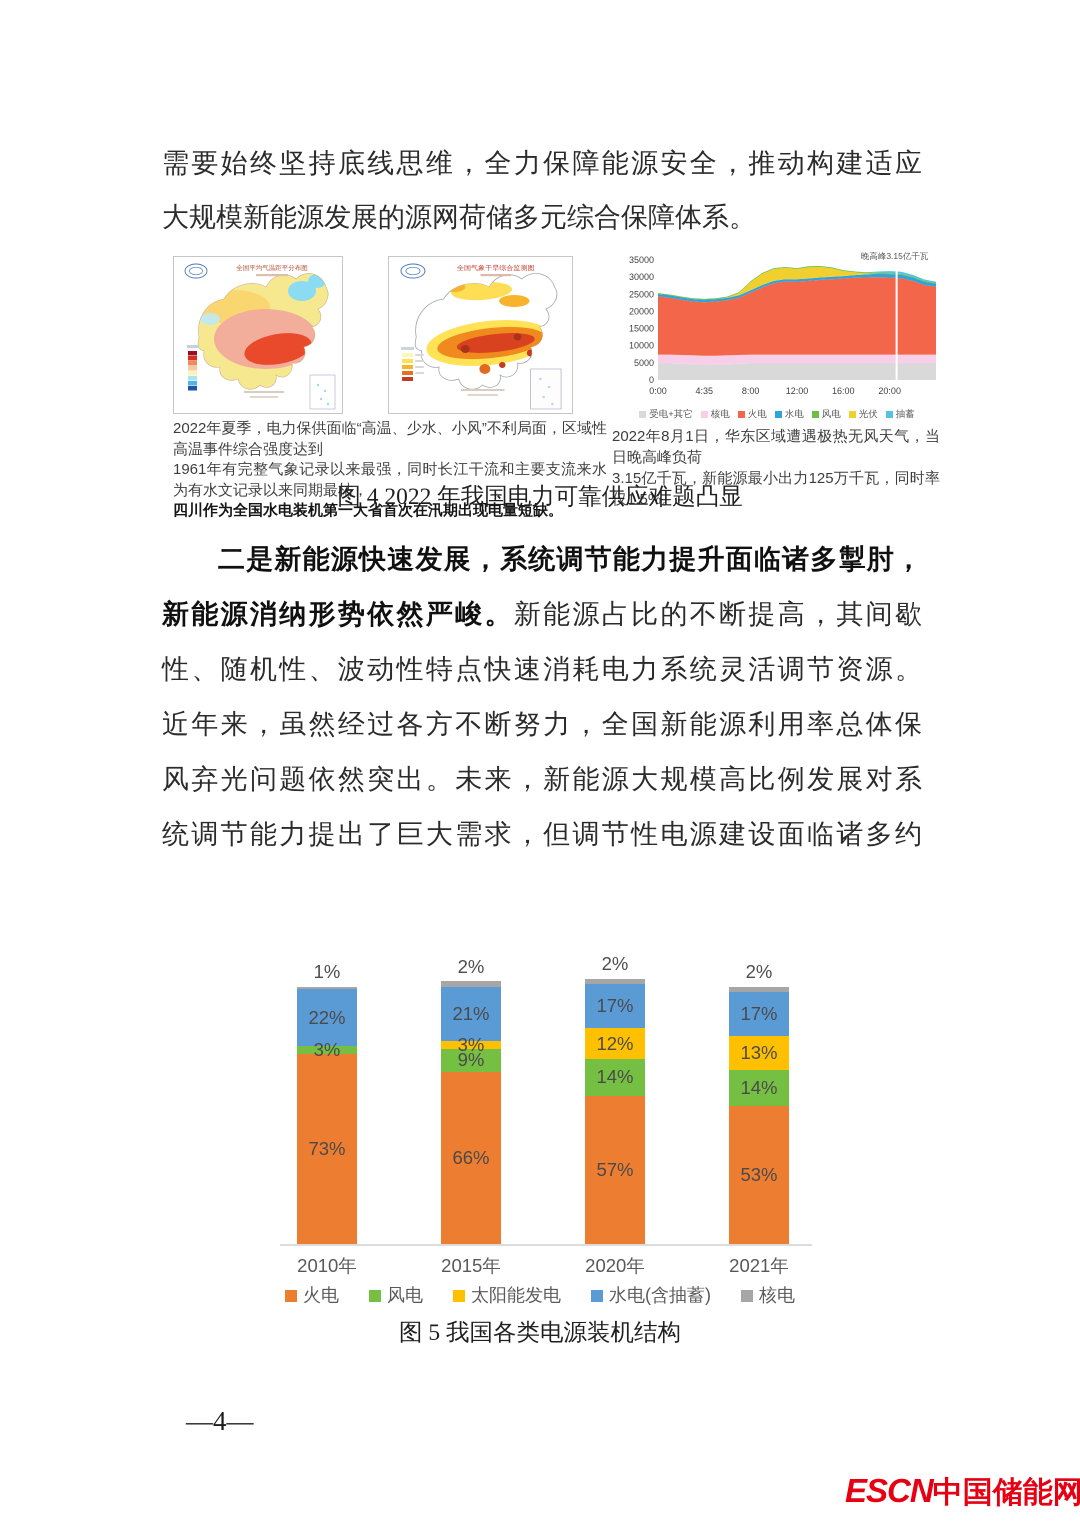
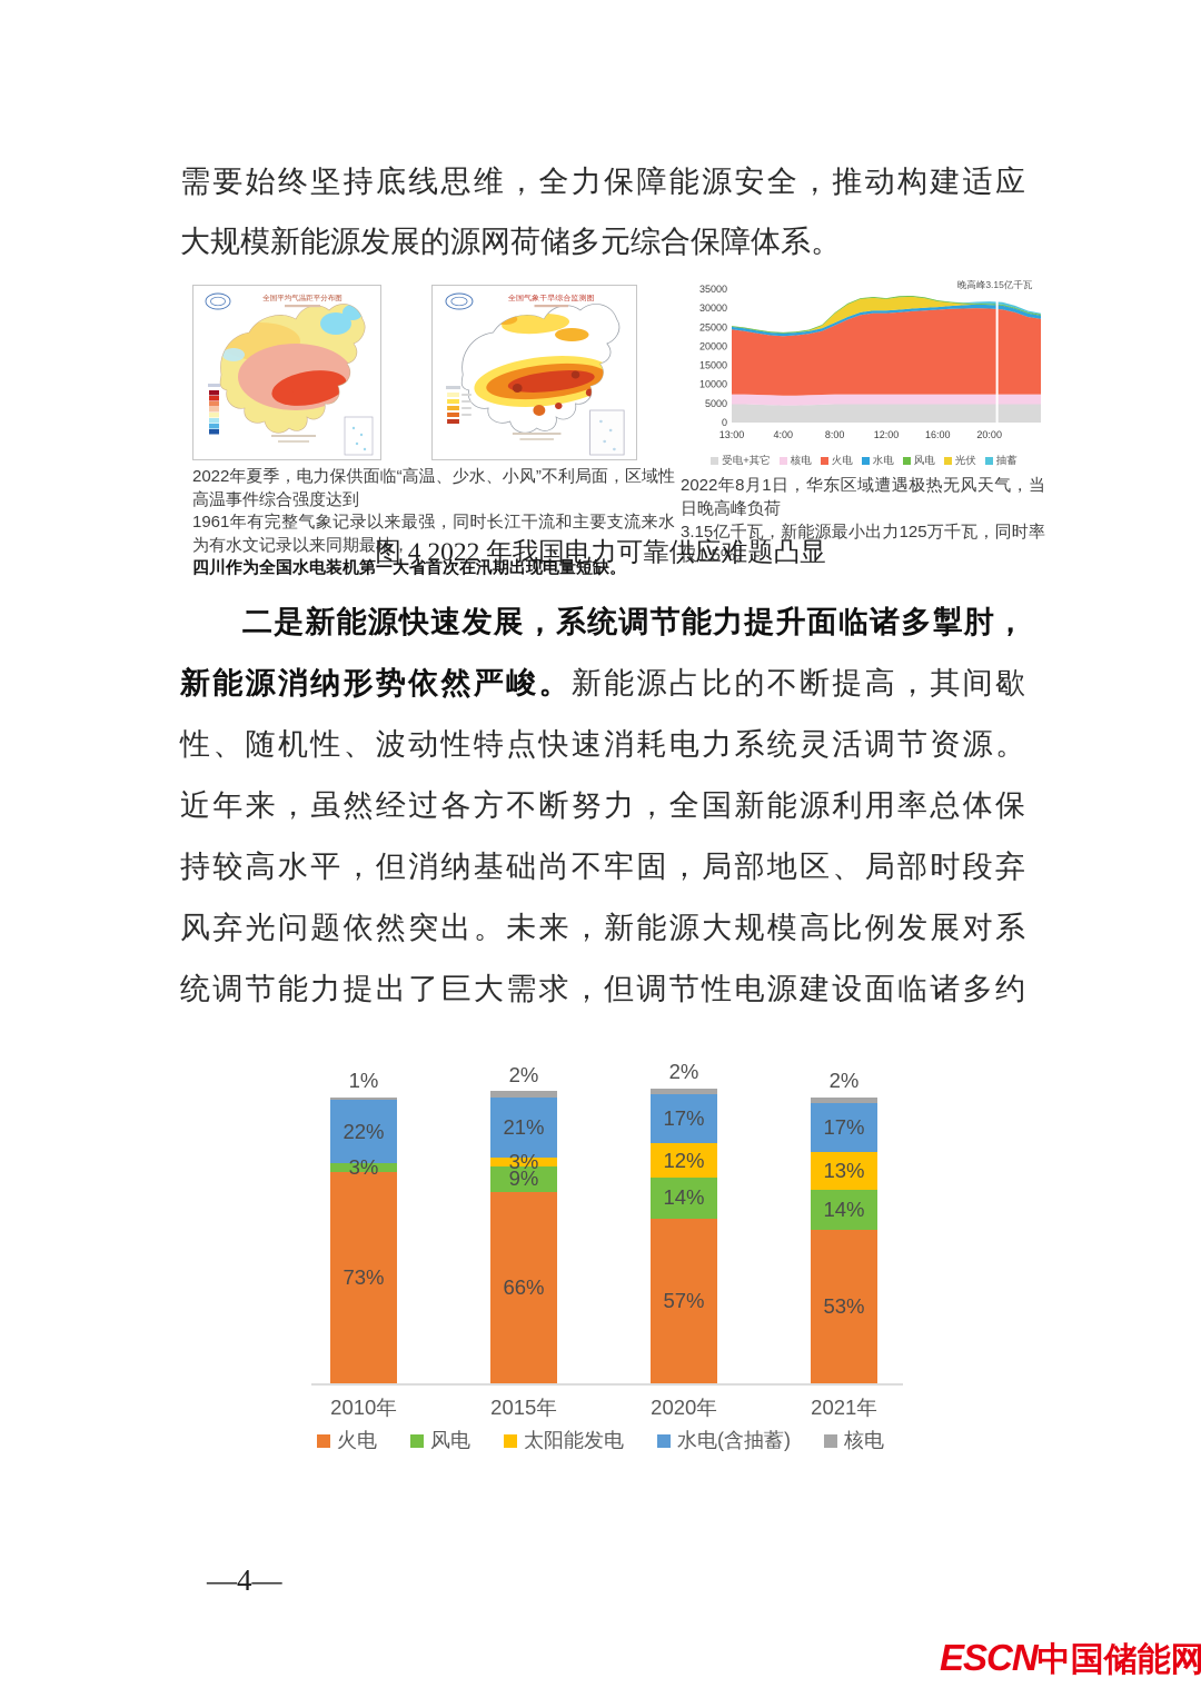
  需要始终坚持底线思维，全力保障能源安全，推动构建适应
  大规模新能源发展的源网荷储多元综合保障体系。
  0
  5000
  10000
  15000
  20000
  25000
  30000
  35000
- 0:00
+ 13:00
- 4:35
+ 4:00
  8:00
  12:00
  16:00
  20:00
  晚高峰3.15亿千瓦
  受电+其它
  核电
  火电
  水电
  风电
  光伏
  抽蓄
  2022年8月1日，华东区域遭遇极热无风天气，当日晚高峰负荷
  3.15亿千瓦，新能源最小出力125万千瓦，同时率仅1.5%。
  2022年夏季，电力保供面临“高温、少水、小风”不利局面，区域性高温事件综合强度达到
  1961年有完整气象记录以来最强，同时长江干流和主要支流来水为有水文记录以来同期最枯，
  四川作为全国水电装机第一大省首次在汛期出现电量短缺。
  图 4 2022 年我国电力可靠供应难题凸显
  二是新能源快速发展，系统调节能力提升面临诸多掣肘，
  新能源消纳形势依然严峻。新能源占比的不断提高，其间歇
  性、随机性、波动性特点快速消耗电力系统灵活调节资源。
  近年来，虽然经过各方不断努力，全国新能源利用率总体保
+ 持较高水平，但消纳基础尚不牢固，局部地区、局部时段弃
  风弃光问题依然突出。未来，新能源大规模高比例发展对系
  统调节能力提出了巨大需求，但调节性电源建设面临诸多约
  1%
  22%
  3%
  73%
  2%
  21%
  3%
  9%
  66%
  2%
  17%
  12%
  14%
  57%
  2%
  17%
  13%
  14%
  53%
  2010年
  2015年
  2020年
  2021年
  火电
  风电
  太阳能发电
  水电(含抽蓄)
  核电
- 图 5 我国各类电源装机结构
  —4—
  ESCN中国储能网
